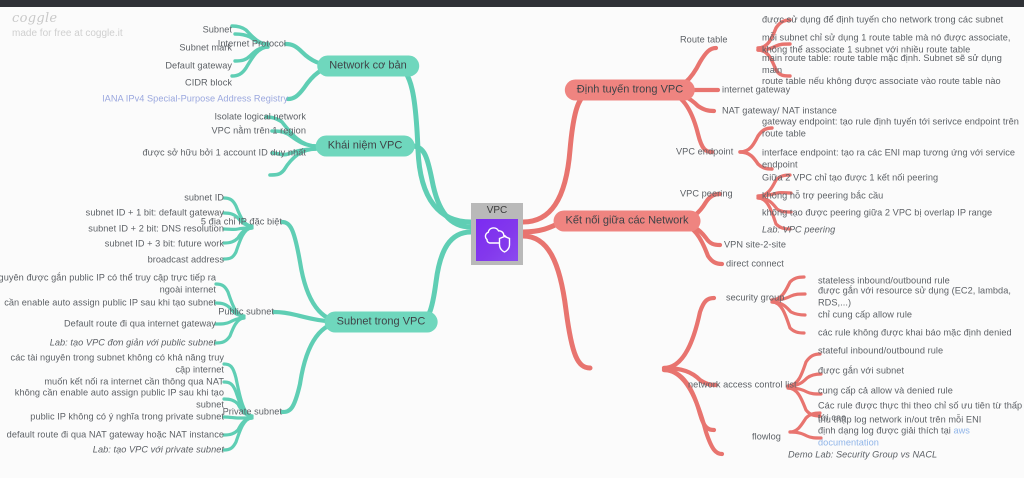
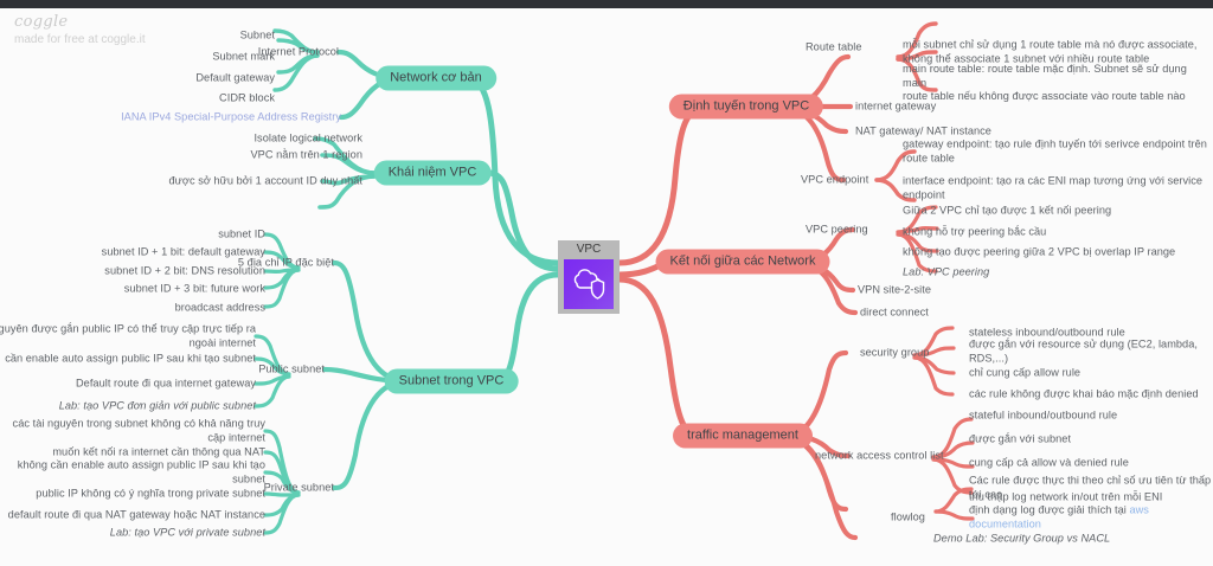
  coggle
  made for free at coggle.it
  VPC
  Network cơ bản
  Khái niệm VPC
  Subnet trong VPC
  Định tuyến trong VPC
  Kết nối giữa các Network
+ traffic management
  Internet Protocol
  Subnet
  Subnet mark
  Default gateway
  CIDR block
  IANA IPv4 Special-Purpose Address Registry
  Isolate logical network
  VPC nằm trên 1 region
  được sở hữu bởi 1 account ID duy nhất
  5 địa chỉ IP đặc biệt
  subnet ID
  subnet ID + 1 bit: default gateway
  subnet ID + 2 bit: DNS resolution
  subnet ID + 3 bit: future work
  broadcast address
  Public subnet
  guyên được gắn public IP có thể truy cập trực tiếp ra
  ngoài internet
  cần enable auto assign public IP sau khi tạo subnet
  Default route đi qua internet gateway
  Lab: tạo VPC đơn giản với public subnet
  Private subnet
  các tài nguyên trong subnet không có khả năng truy cập internet
  muốn kết nối ra internet cần thông qua NAT
  không cần enable auto assign public IP sau khi tạo subnet
  public IP không có ý nghĩa trong private subnet
  default route đi qua NAT gateway hoặc NAT instance
  Lab: tạo VPC với private subnet
  Route table
- được sử dụng để định tuyến cho network trong các subnet
  mỗi subnet chỉ sử dụng 1 route table mà nó được associate,
  không thể associate 1 subnet với nhiều route table
  main route table: route table mặc định. Subnet sẽ sử dụng main
  route table nếu không được associate vào route table nào
  internet gateway
  NAT gateway/ NAT instance
  VPC endpoint
  gateway endpoint: tạo rule định tuyến tới serivce endpoint trên
  route table
  interface endpoint: tạo ra các ENI map tương ứng với service
  endpoint
  VPC peering
  Giữa 2 VPC chỉ tạo được 1 kết nối peering
  không hỗ trợ peering bắc cầu
  không tạo được peering giữa 2 VPC bị overlap IP range
  Lab: VPC peering
  VPN site-2-site
  direct connect
  security group
  stateless inbound/outbound rule
  được gắn với resource sử dụng (EC2, lambda, RDS,...)
  chỉ cung cấp allow rule
  các rule không được khai báo mặc định denied
  network access control list
  stateful inbound/outbound rule
  được gắn với subnet
  cung cấp cả allow và denied rule
  Các rule được thực thi theo chỉ số ưu tiên từ thấp tới cao
  flowlog
  thu thập log network in/out trên mỗi ENI
  định dạng log được giải thích tại aws documentation
  Demo Lab: Security Group vs NACL
